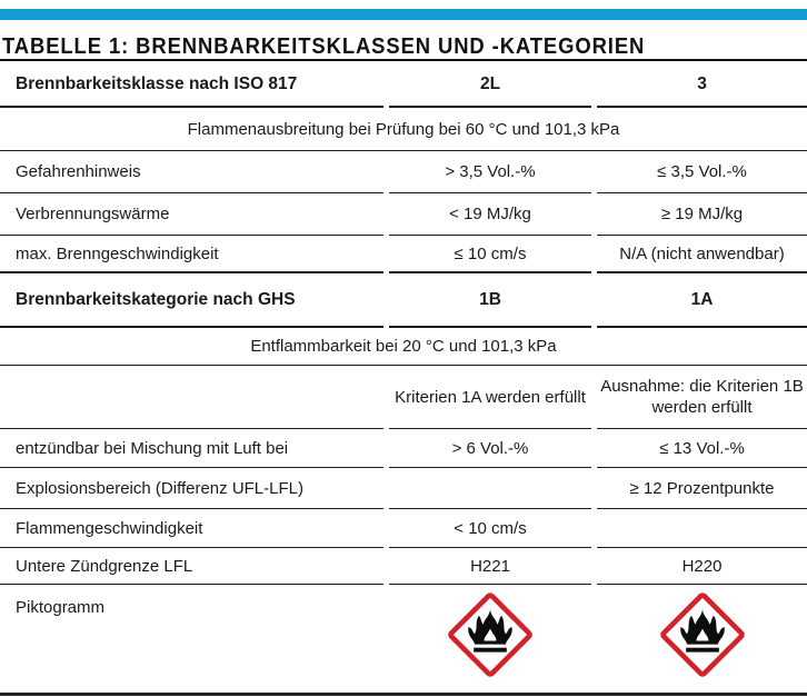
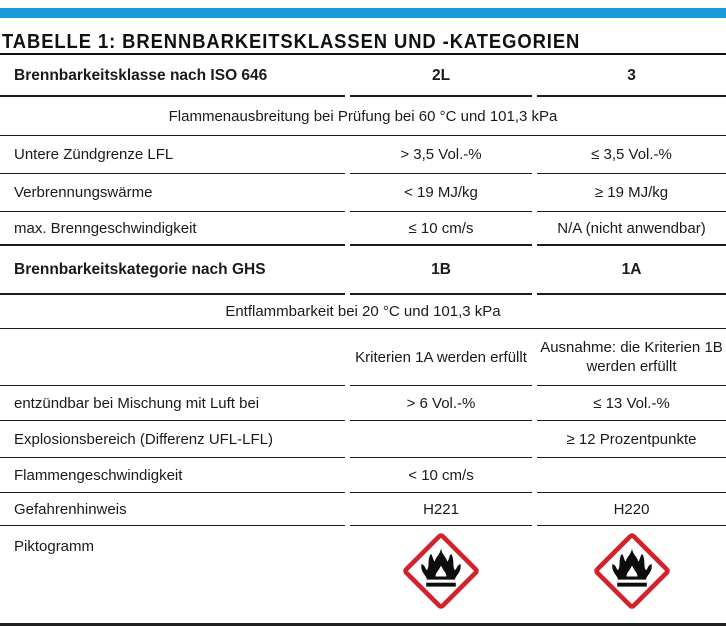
  TABELLE 1: BRENNBARKEITSKLASSEN UND -KATEGORIEN
- Brennbarkeitsklasse nach ISO 817
+ Brennbarkeitsklasse nach ISO 646
  2L
  3
  Flammenausbreitung bei Prüfung bei 60 °C und 101,3 kPa
- Gefahrenhinweis
+ Untere Zündgrenze LFL
  > 3,5 Vol.-%
  ≤ 3,5 Vol.-%
  Verbrennungswärme
  < 19 MJ/kg
  ≥ 19 MJ/kg
  max. Brenngeschwindigkeit
  ≤ 10 cm/s
  N/A (nicht anwendbar)
  Brennbarkeitskategorie nach GHS
  1B
  1A
  Entflammbarkeit bei 20 °C und 101,3 kPa
  Kriterien 1A werden erfüllt
  Ausnahme: die Kriterien 1B werden erfüllt
  entzündbar bei Mischung mit Luft bei
  > 6 Vol.-%
  ≤ 13 Vol.-%
  Explosionsbereich (Differenz UFL-LFL)
  ≥ 12 Prozentpunkte
  Flammengeschwindigkeit
  < 10 cm/s
- Untere Zündgrenze LFL
+ Gefahrenhinweis
  H221
  H220
  Piktogramm
